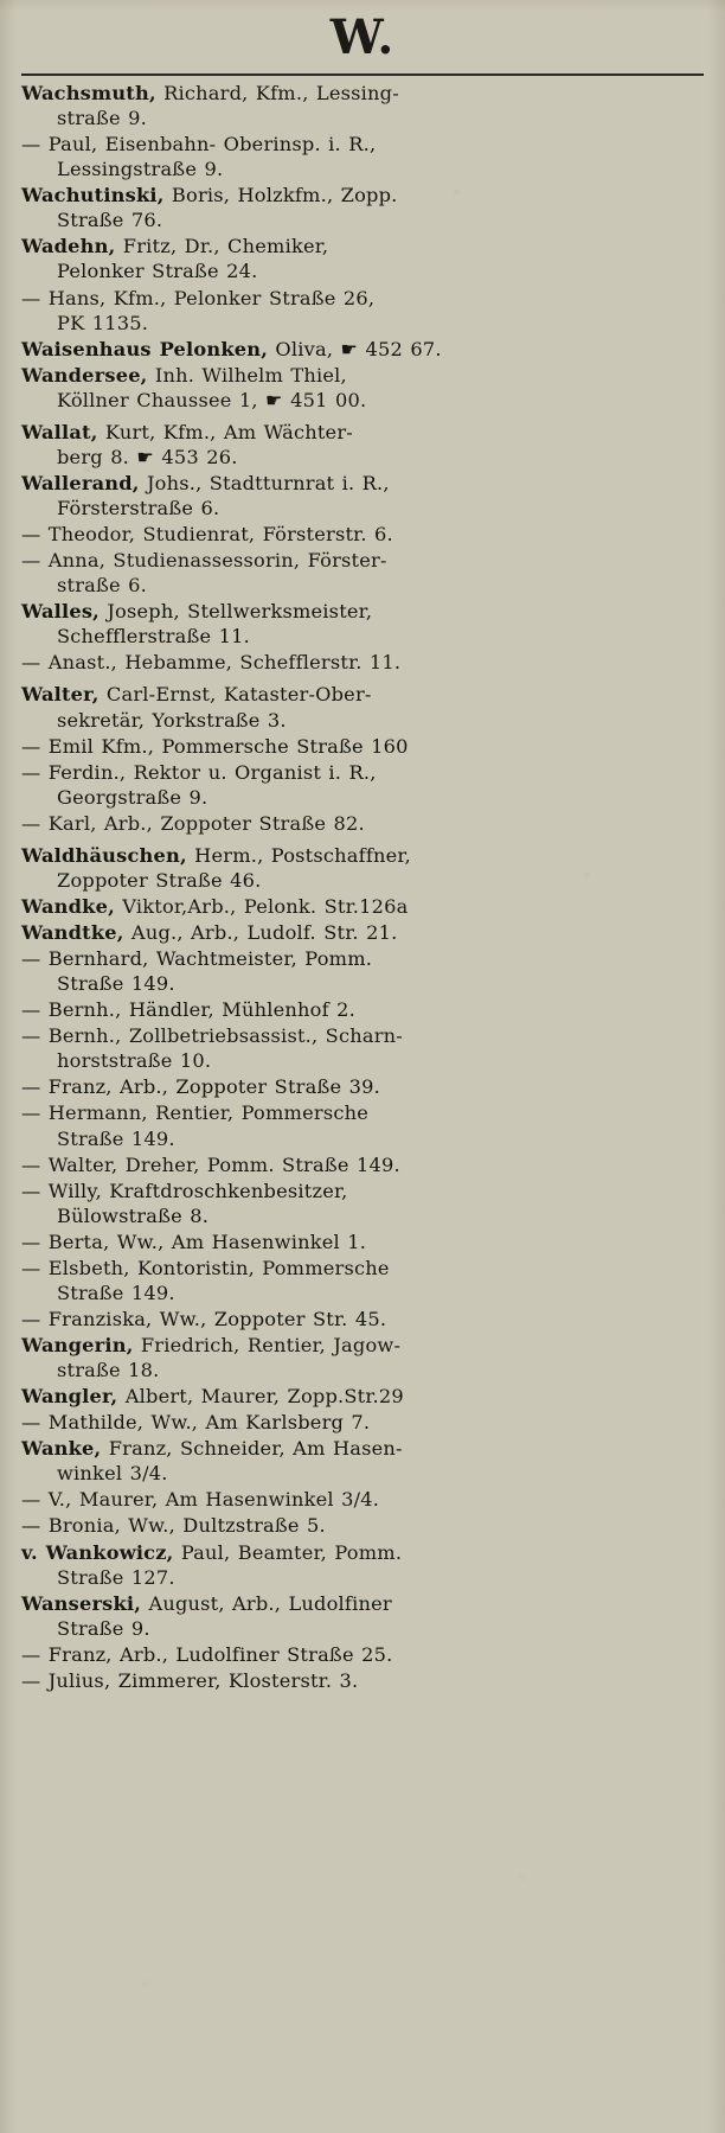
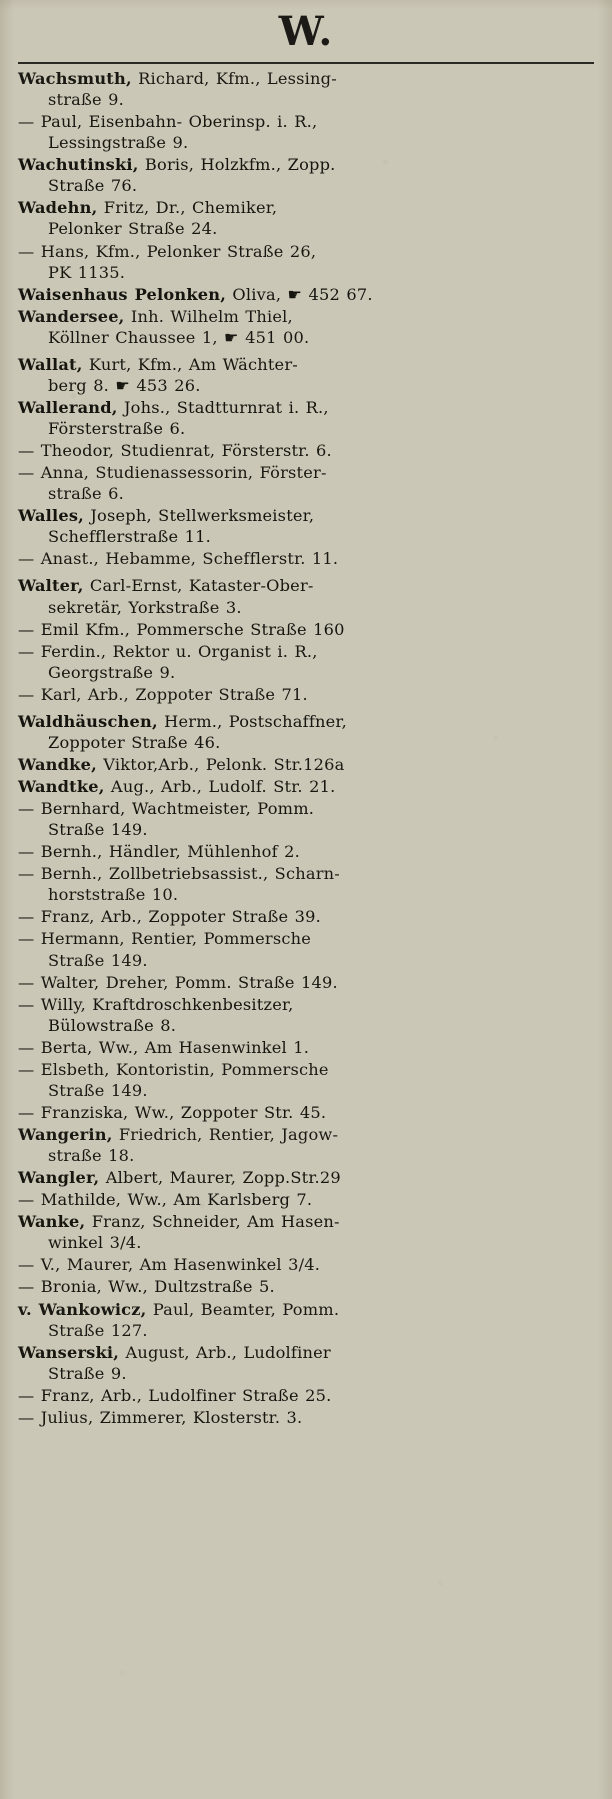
  W.
  Wachsmuth, Richard, Kfm., Lessing-
  straße 9.
  — Paul, Eisenbahn- Oberinsp. i. R.,
  Lessingstraße 9.
  Wachutinski, Boris, Holzkfm., Zopp.
  Straße 76.
  Wadehn, Fritz, Dr., Chemiker,
  Pelonker Straße 24.
  — Hans, Kfm., Pelonker Straße 26,
  PK 1135.
  Waisenhaus Pelonken, Oliva, ☛ 452 67.
  Wandersee, Inh. Wilhelm Thiel,
  Köllner Chaussee 1, ☛ 451 00.
  Wallat, Kurt, Kfm., Am Wächter-
  berg 8. ☛ 453 26.
  Wallerand, Johs., Stadtturnrat i. R.,
  Försterstraße 6.
  — Theodor, Studienrat, Försterstr. 6.
  — Anna, Studienassessorin, Förster-
  straße 6.
  Walles, Joseph, Stellwerksmeister,
  Schefflerstraße 11.
  — Anast., Hebamme, Schefflerstr. 11.
  Walter, Carl-Ernst, Kataster-Ober-
  sekretär, Yorkstraße 3.
  — Emil Kfm., Pommersche Straße 160
  — Ferdin., Rektor u. Organist i. R.,
  Georgstraße 9.
- — Karl, Arb., Zoppoter Straße 82.
+ — Karl, Arb., Zoppoter Straße 71.
  Waldhäuschen, Herm., Postschaffner,
  Zoppoter Straße 46.
  Wandke, Viktor,Arb., Pelonk. Str.126a
  Wandtke, Aug., Arb., Ludolf. Str. 21.
  — Bernhard, Wachtmeister, Pomm.
  Straße 149.
  — Bernh., Händler, Mühlenhof 2.
  — Bernh., Zollbetriebsassist., Scharn-
  horststraße 10.
  — Franz, Arb., Zoppoter Straße 39.
  — Hermann, Rentier, Pommersche
  Straße 149.
  — Walter, Dreher, Pomm. Straße 149.
  — Willy, Kraftdroschkenbesitzer,
  Bülowstraße 8.
  — Berta, Ww., Am Hasenwinkel 1.
  — Elsbeth, Kontoristin, Pommersche
  Straße 149.
  — Franziska, Ww., Zoppoter Str. 45.
  Wangerin, Friedrich, Rentier, Jagow-
  straße 18.
  Wangler, Albert, Maurer, Zopp.Str.29
  — Mathilde, Ww., Am Karlsberg 7.
  Wanke, Franz, Schneider, Am Hasen-
  winkel 3/4.
  — V., Maurer, Am Hasenwinkel 3/4.
  — Bronia, Ww., Dultzstraße 5.
  v. Wankowicz, Paul, Beamter, Pomm.
  Straße 127.
  Wanserski, August, Arb., Ludolfiner
  Straße 9.
  — Franz, Arb., Ludolfiner Straße 25.
  — Julius, Zimmerer, Klosterstr. 3.
